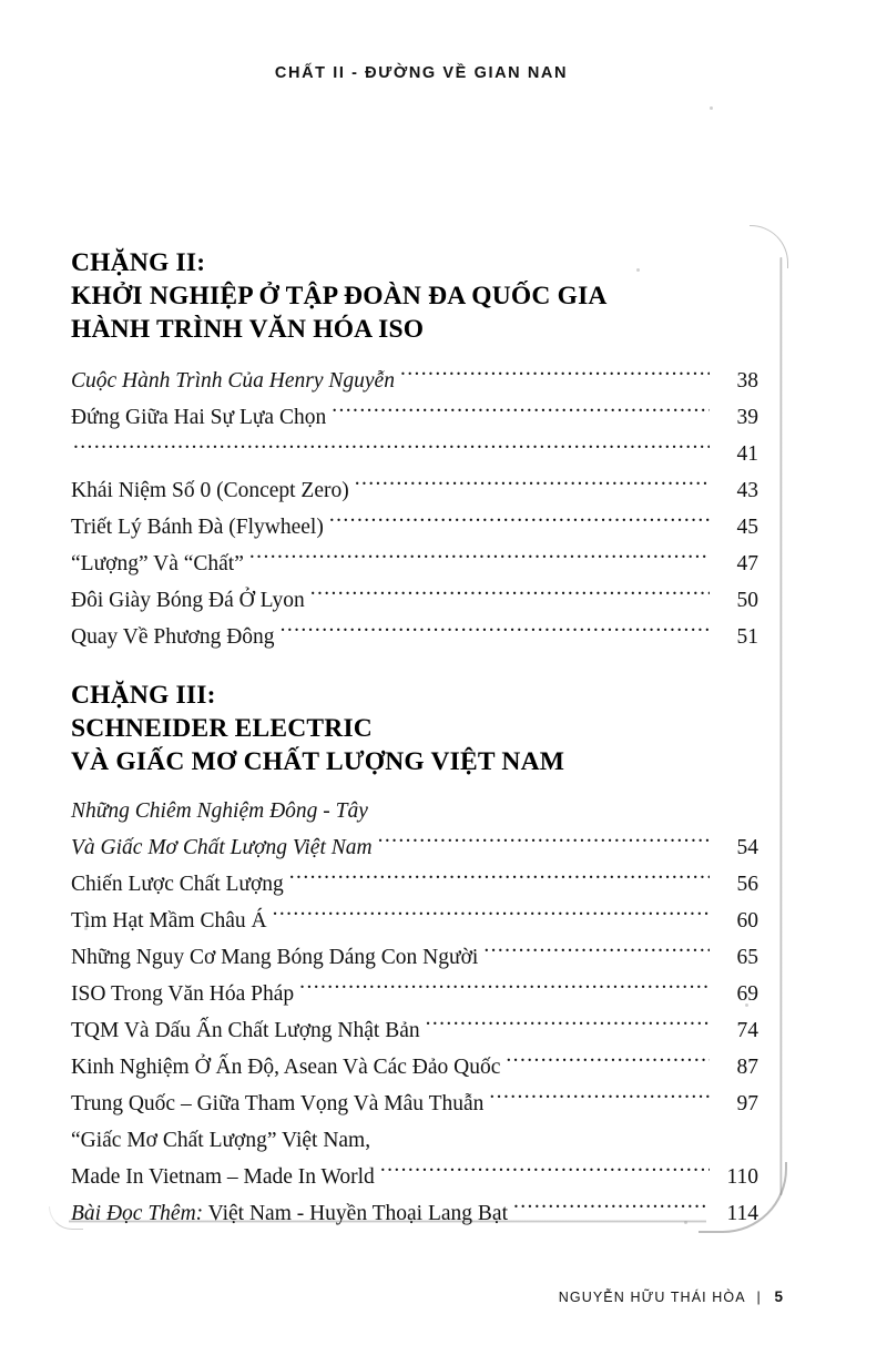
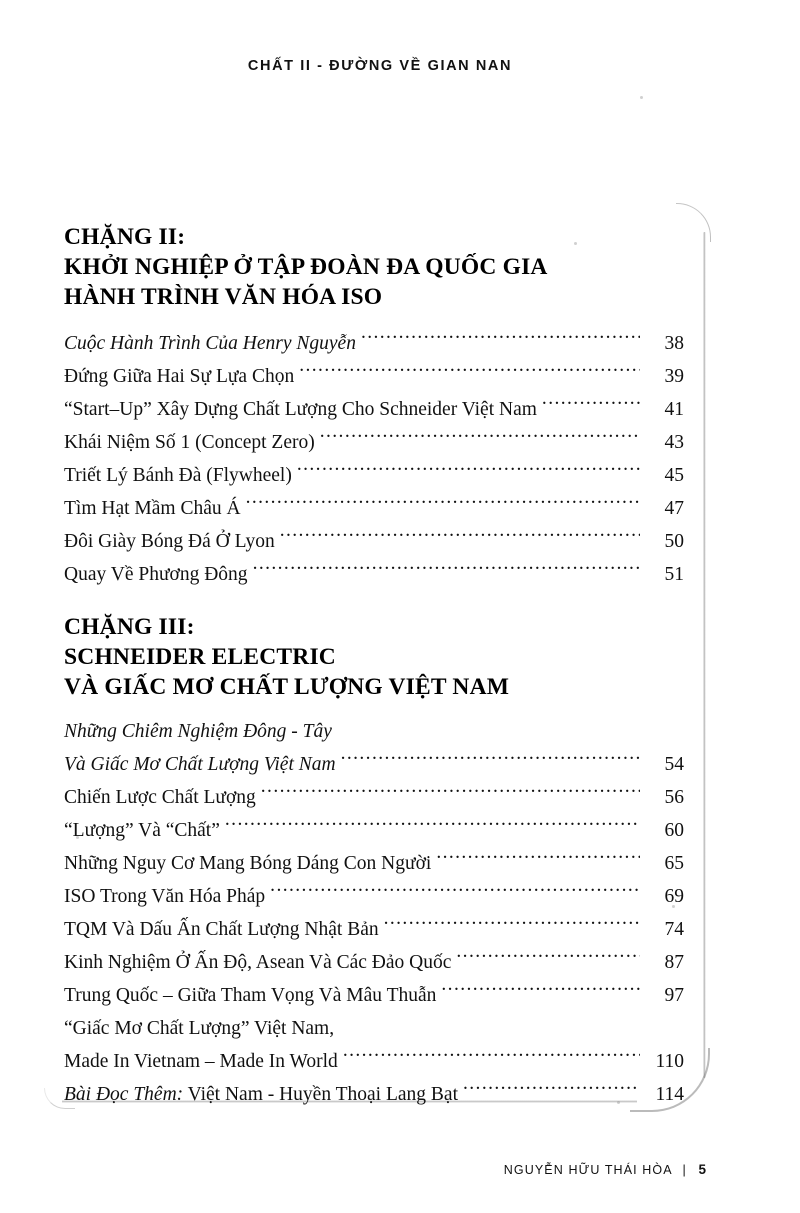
  CHẤT II - ĐƯỜNG VỀ GIAN NAN
  CHẶNG II:
  KHỞI NGHIỆP Ở TẬP ĐOÀN ĐA QUỐC GIA
  HÀNH TRÌNH VĂN HÓA ISO
  Cuộc Hành Trình Của Henry Nguyễn
  38
  Đứng Giữa Hai Sự Lựa Chọn
  39
+ “Start–Up” Xây Dựng Chất Lượng Cho Schneider Việt Nam
  41
- Khái Niệm Số 0 (Concept Zero)
+ Khái Niệm Số 1 (Concept Zero)
  43
  Triết Lý Bánh Đà (Flywheel)
  45
- “Lượng” Và “Chất”
+ Tìm Hạt Mầm Châu Á
  47
  Đôi Giày Bóng Đá Ở Lyon
  50
  Quay Về Phương Đông
  51
  CHẶNG III:
  SCHNEIDER ELECTRIC
  VÀ GIẤC MƠ CHẤT LƯỢNG VIỆT NAM
  Những Chiêm Nghiệm Đông - Tây
  Và Giấc Mơ Chất Lượng Việt Nam
  54
  Chiến Lược Chất Lượng
  56
- Tìm Hạt Mầm Châu Á
+ “Lượng” Và “Chất”
  60
  Những Nguy Cơ Mang Bóng Dáng Con Người
  65
  ISO Trong Văn Hóa Pháp
  69
  TQM Và Dấu Ấn Chất Lượng Nhật Bản
  74
  Kinh Nghiệm Ở Ấn Độ, Asean Và Các Đảo Quốc
  87
  Trung Quốc – Giữa Tham Vọng Và Mâu Thuẫn
  97
  “Giấc Mơ Chất Lượng” Việt Nam,
  Made In Vietnam – Made In World
  110
  Bài Đọc Thêm: Việt Nam - Huyền Thoại Lang Bạt
  114
  NGUYỄN HỮU THÁI HÒA | 5
